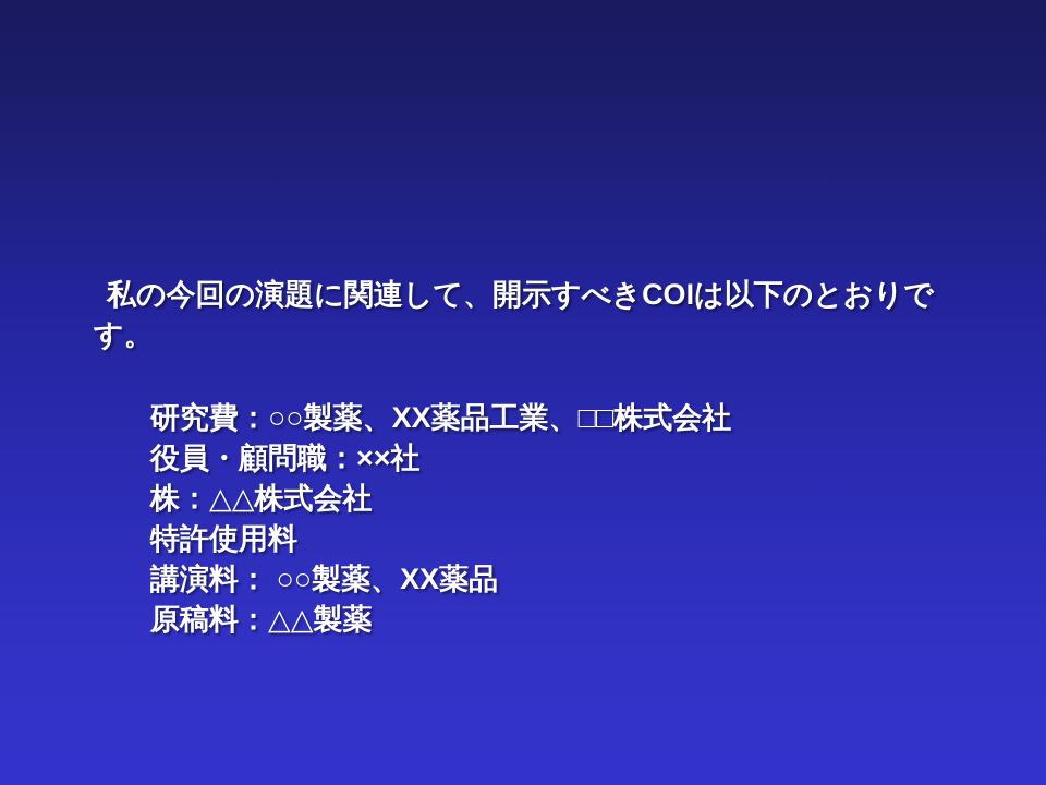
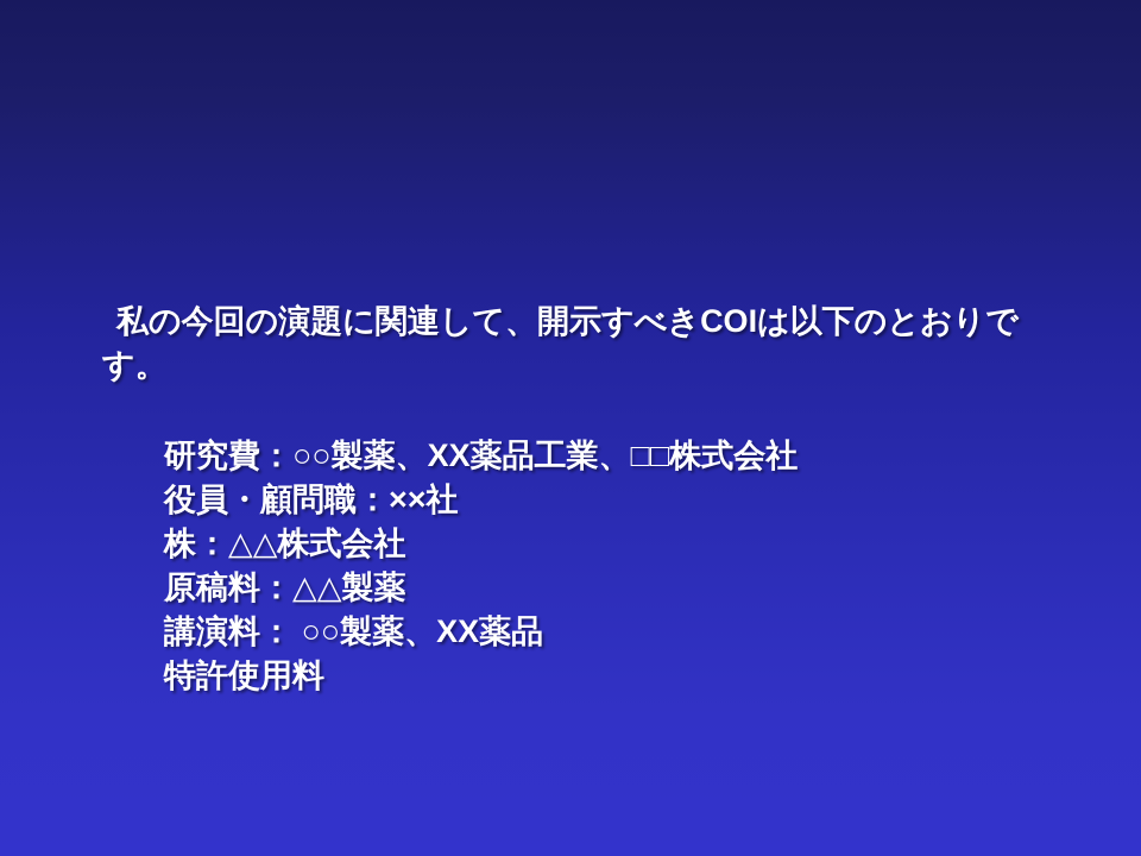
  私の今回の演題に関連して、開示すべきCOIは以下のとおりです。
  研究費：○○製薬、XX薬品工業、□□株式会社
  役員・顧問職：××社
  株：△△株式会社
- 特許使用料
+ 原稿料：△△製薬
  講演料： ○○製薬、XX薬品
- 原稿料：△△製薬
+ 特許使用料
